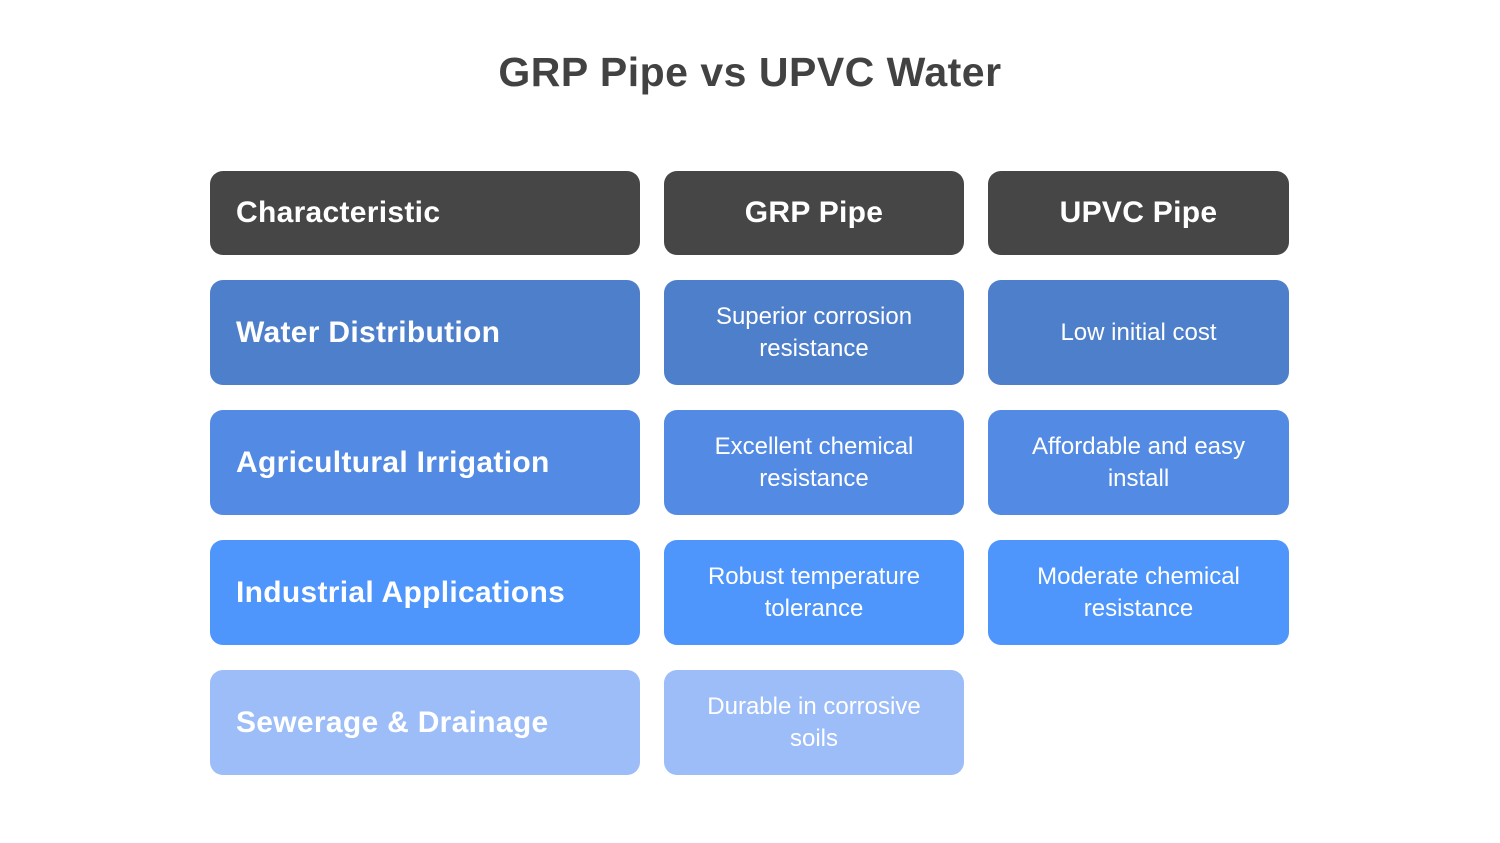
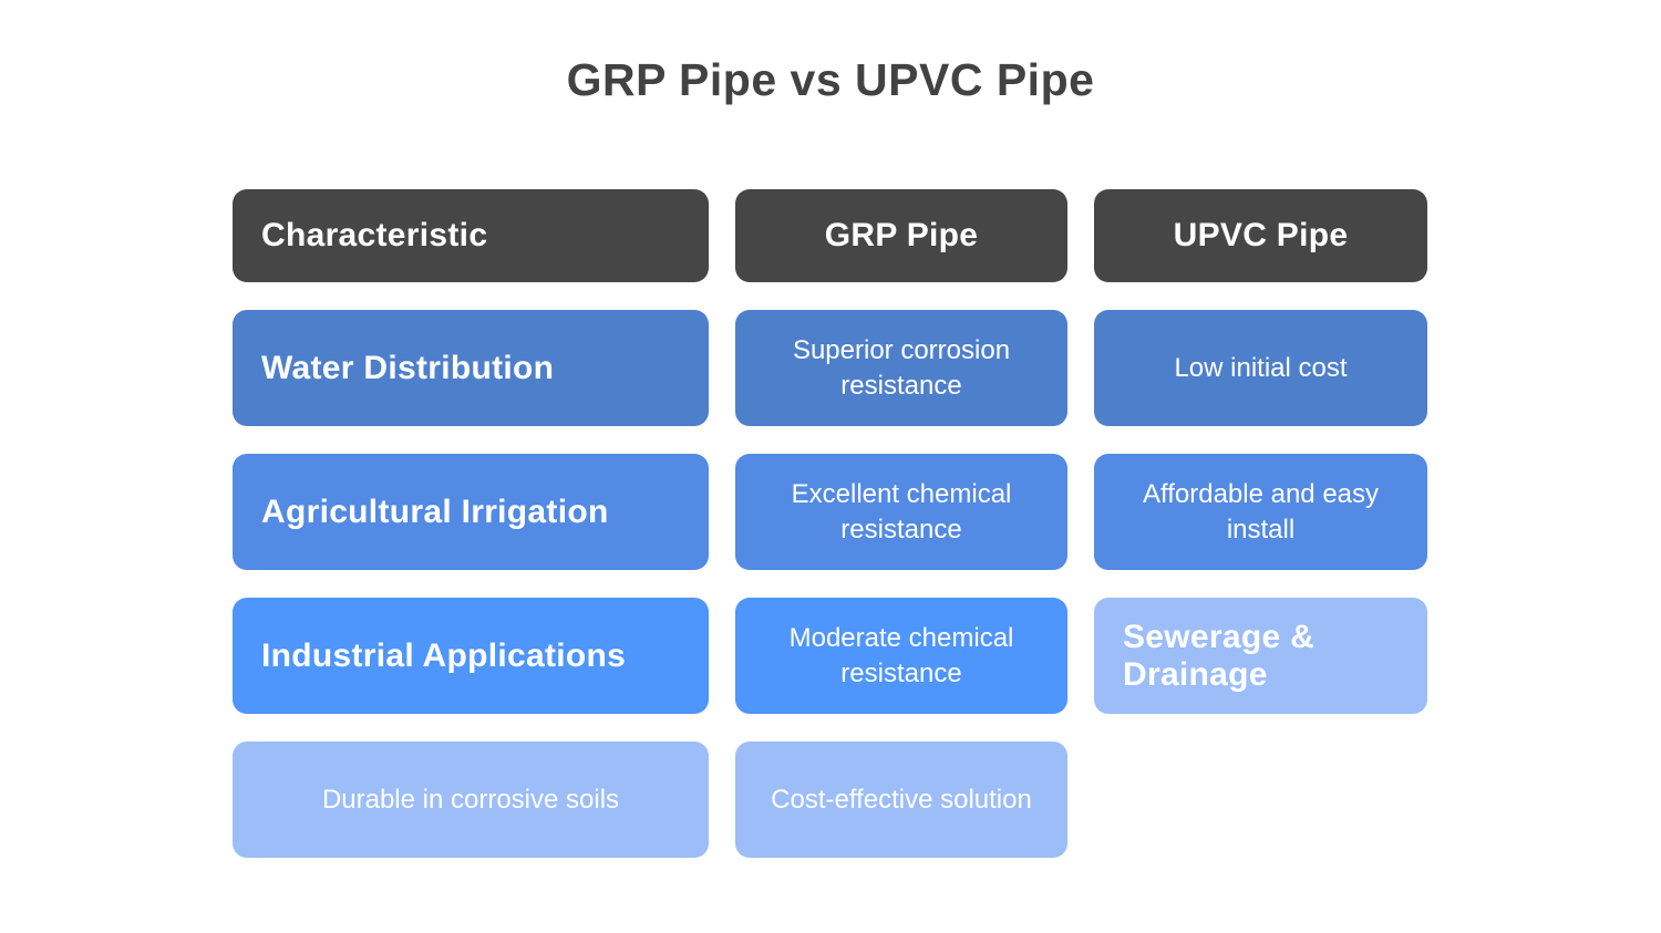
- GRP Pipe vs UPVC Water
+ GRP Pipe vs UPVC Pipe
  Characteristic
  GRP Pipe
  UPVC Pipe
  Water Distribution
  Superior corrosion resistance
  Low initial cost
  Agricultural Irrigation
  Excellent chemical resistance
  Affordable and easy install
  Industrial Applications
- Robust temperature tolerance
  Moderate chemical resistance
  Sewerage & Drainage
  Durable in corrosive soils
+ Cost-effective solution
